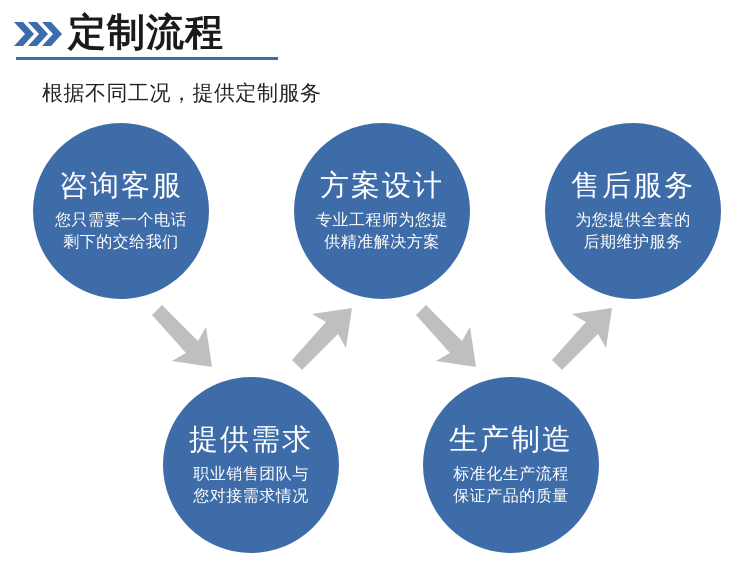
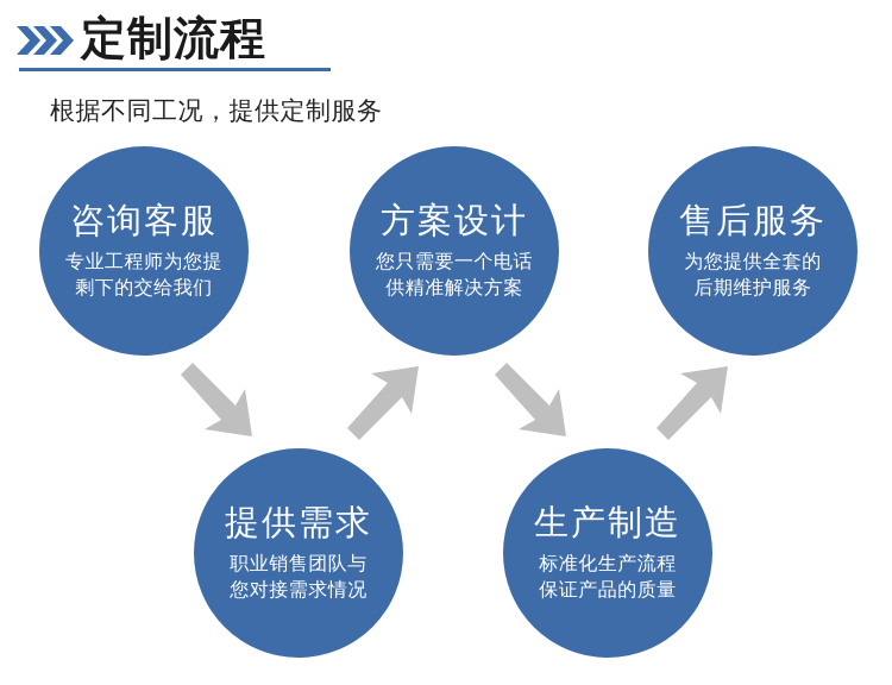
  定制流程
  根据不同工况，提供定制服务
  咨询客服
- 您只需要一个电话
+ 专业工程师为您提
  剩下的交给我们
  方案设计
- 专业工程师为您提
+ 您只需要一个电话
  供精准解决方案
  售后服务
  为您提供全套的
  后期维护服务
  提供需求
  职业销售团队与
  您对接需求情况
  生产制造
  标准化生产流程
  保证产品的质量
